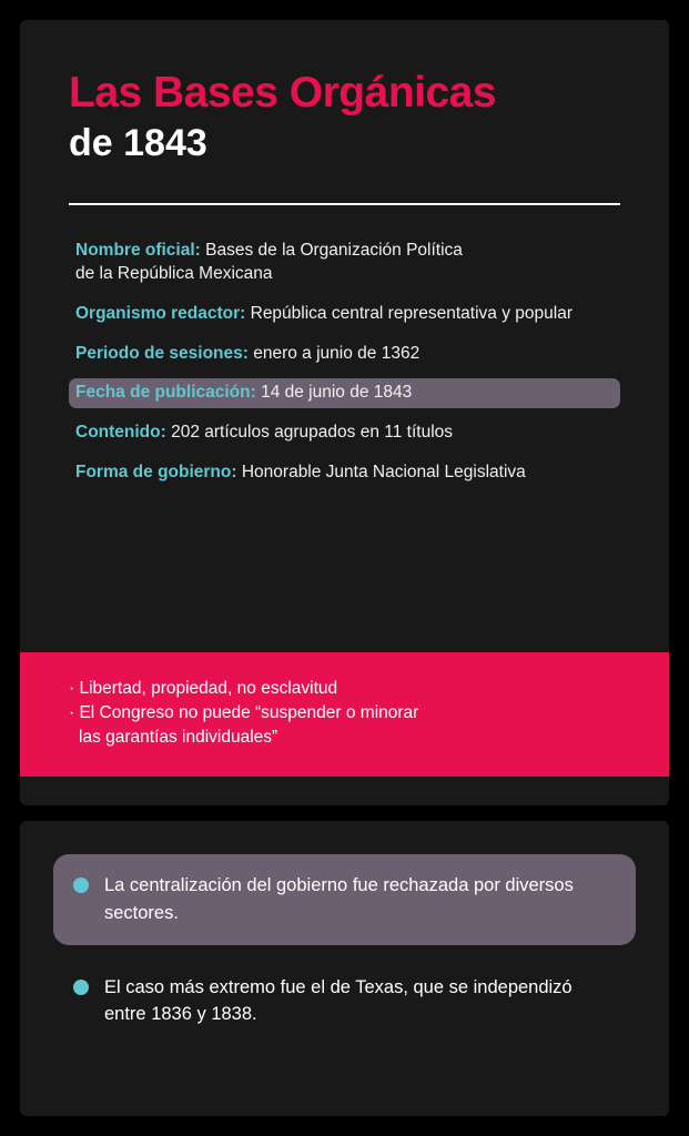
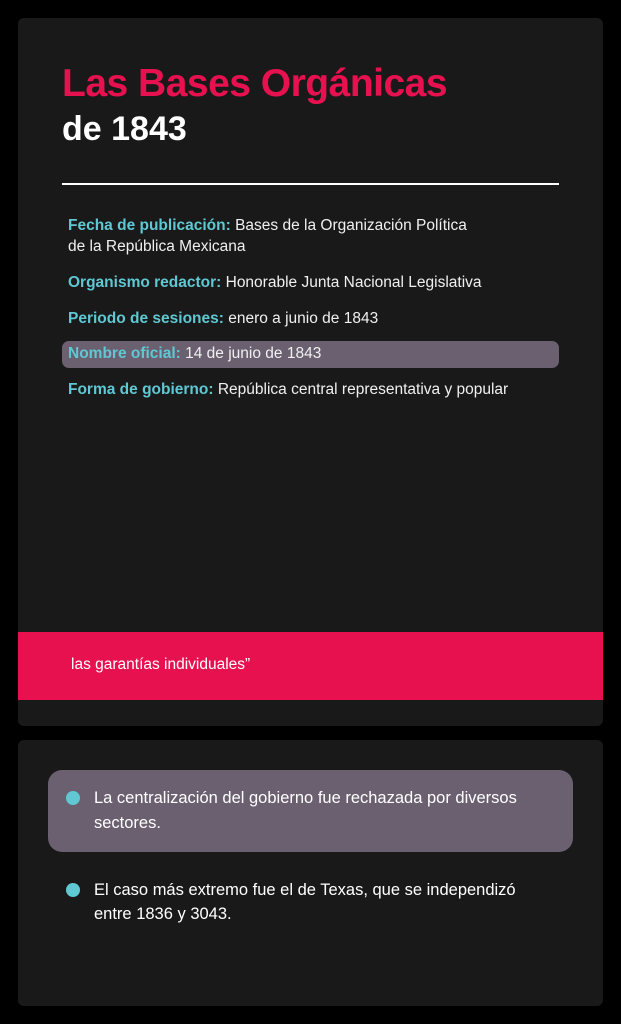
  Las Bases Orgánicas
  de 1843
- Nombre oficial: Bases de la Organización Política
+ Fecha de publicación: Bases de la Organización Política
  de la República Mexicana
- Organismo redactor: República central representativa y popular
+ Organismo redactor: Honorable Junta Nacional Legislativa
- Periodo de sesiones: enero a junio de 1362
+ Periodo de sesiones: enero a junio de 1843
- Fecha de publicación: 14 de junio de 1843
+ Nombre oficial: 14 de junio de 1843
- Contenido: 202 artículos agrupados en 11 títulos
- Forma de gobierno: Honorable Junta Nacional Legislativa
+ Forma de gobierno: República central representativa y popular
- · Libertad, propiedad, no esclavitud
- · El Congreso no puede “suspender o minorar
  las garantías individuales”
  La centralización del gobierno fue rechazada por diversos sectores.
- El caso más extremo fue el de Texas, que se independizó entre 1836 y 1838.
+ El caso más extremo fue el de Texas, que se independizó entre 1836 y 3043.
